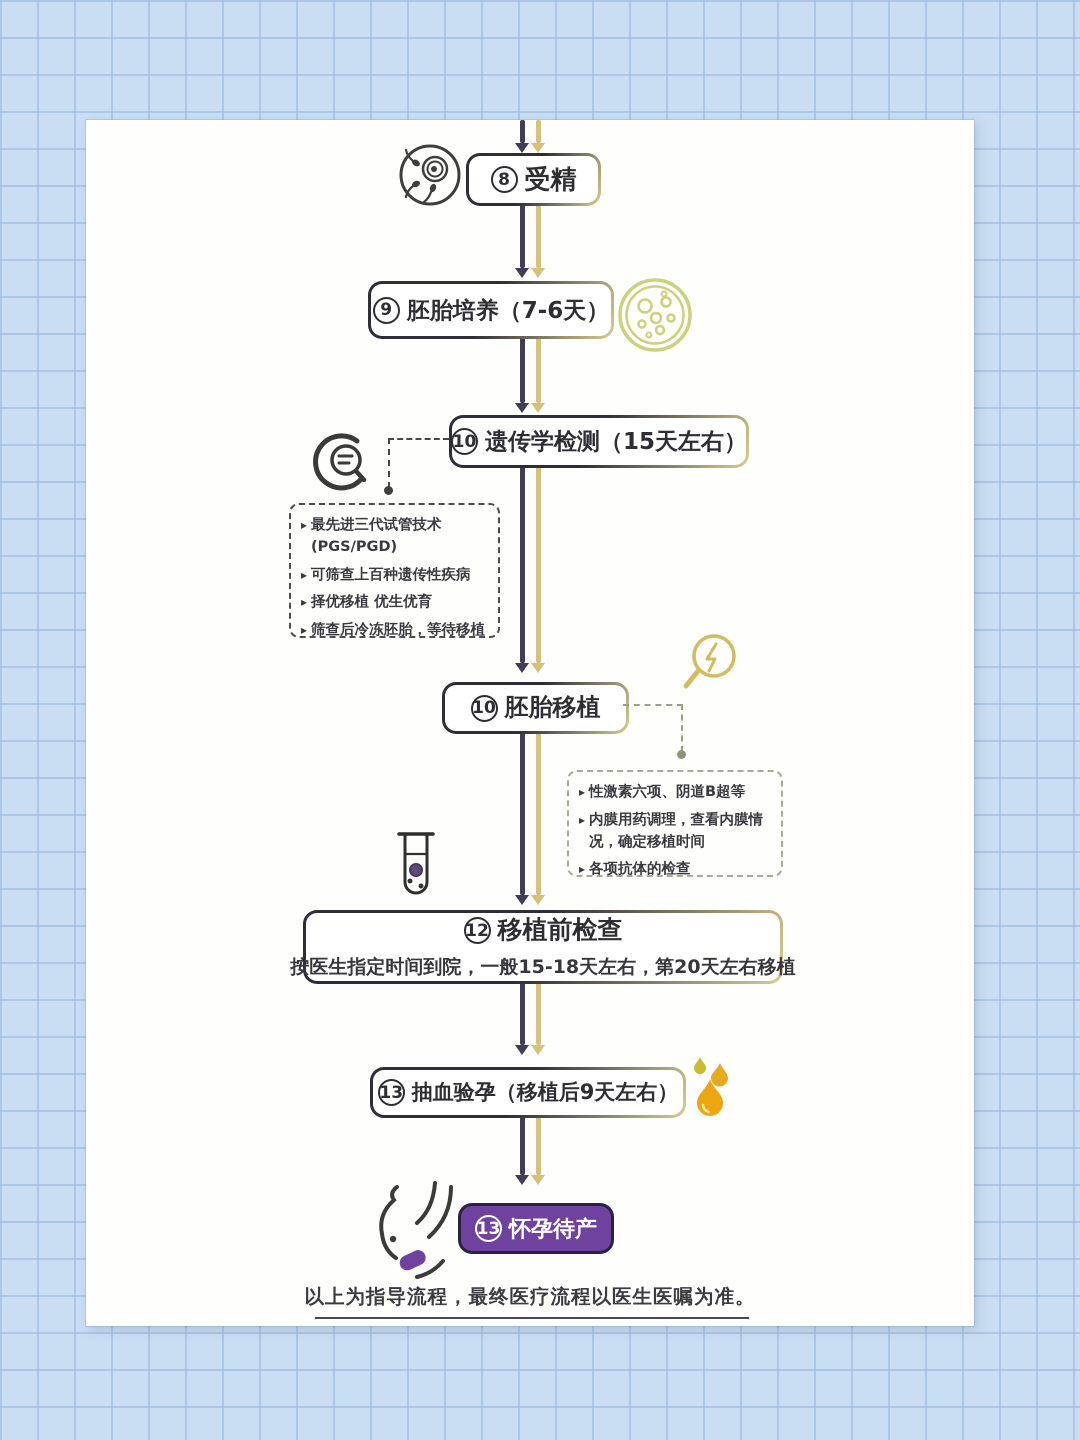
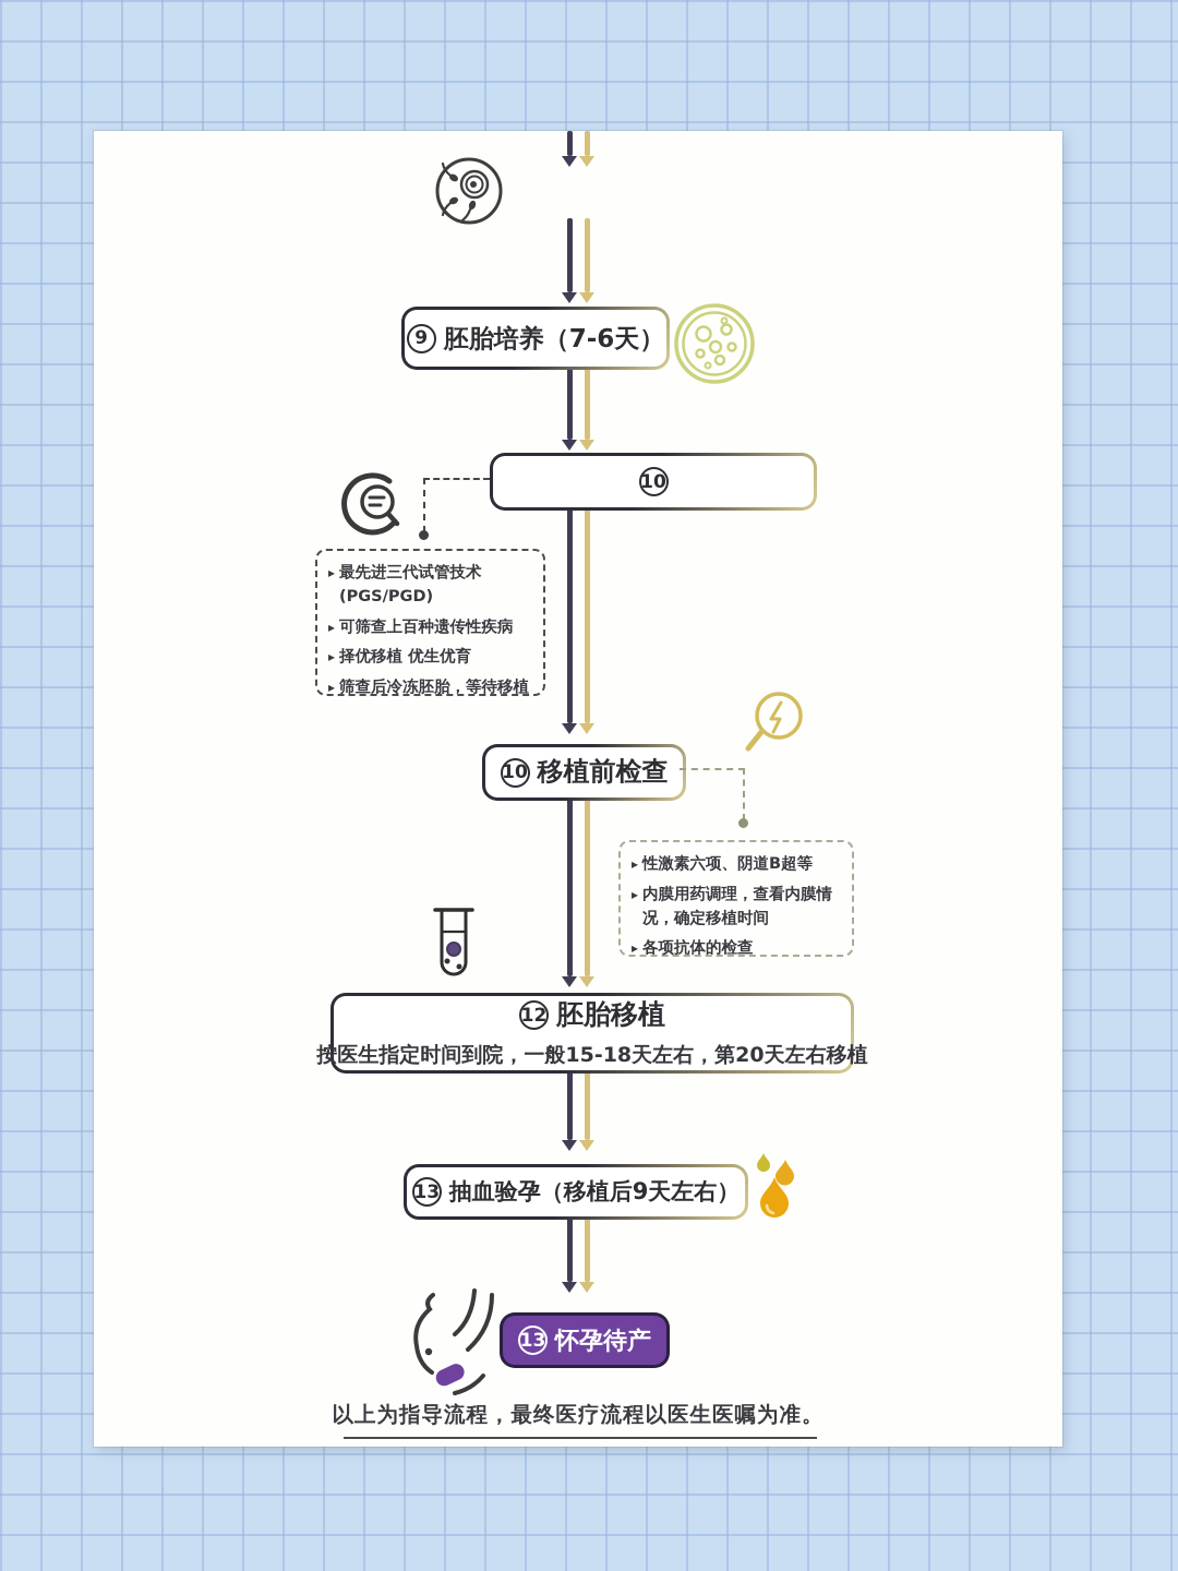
- 8
- 受精
  9
  胚胎培养（7-6天）
  10
- 遗传学检测（15天左右）
  ▸
  最先进三代试管技术(PGS/PGD)
  ▸
  可筛查上百种遗传性疾病
  ▸
  择优移植 优生优育
  ▸
  筛查后冷冻胚胎，等待移植
  10
- 胚胎移植
+ 移植前检查
  ▸
  性激素六项、阴道B超等
  ▸
  内膜用药调理，查看内膜情况，确定移植时间
  ▸
  各项抗体的检查
  12
- 移植前检查
+ 胚胎移植
  按医生指定时间到院，一般15-18天左右，第20天左右移植
  13
  抽血验孕（移植后9天左右）
  13
  怀孕待产
  以上为指导流程，最终医疗流程以医生医嘱为准。
